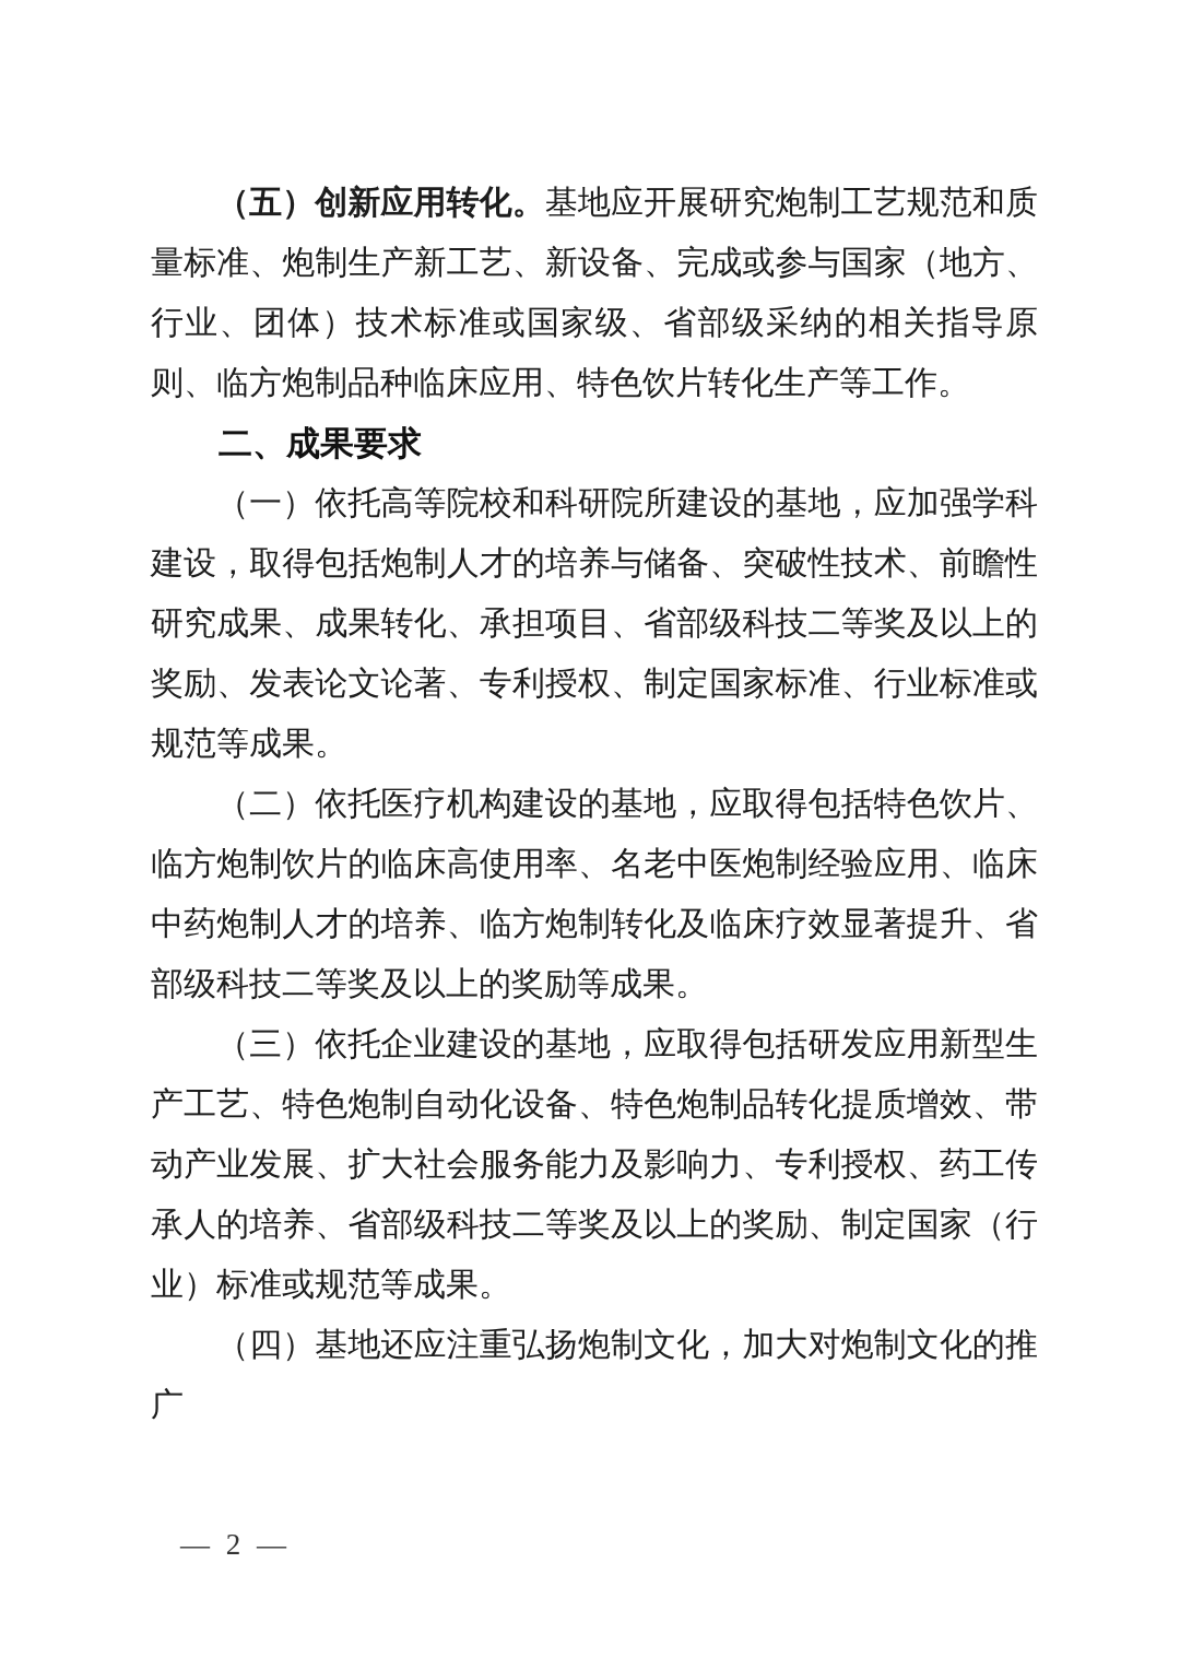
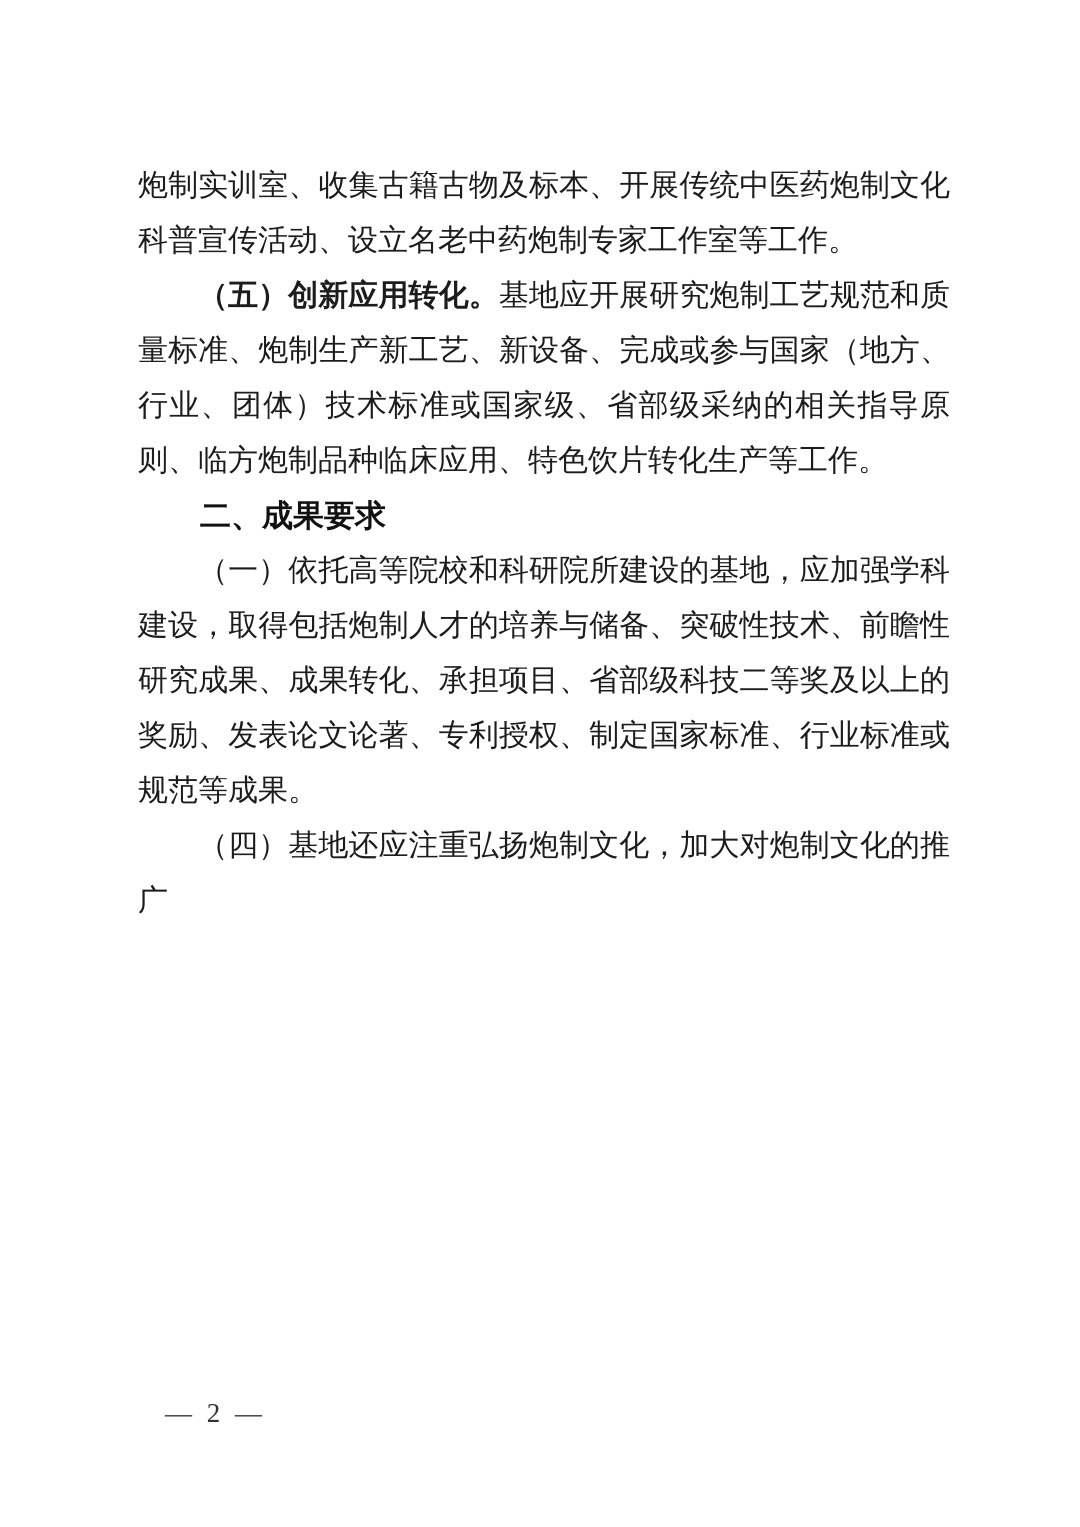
+ 炮制实训室、收集古籍古物及标本、开展传统中医药炮制文化科普宣传活动、设立名老中药炮制专家工作室等工作。
  （五）创新应用转化。基地应开展研究炮制工艺规范和质量标准、炮制生产新工艺、新设备、完成或参与国家（地方、行业、团体）技术标准或国家级、省部级采纳的相关指导原则、临方炮制品种临床应用、特色饮片转化生产等工作。
  二、成果要求
  （一）依托高等院校和科研院所建设的基地，应加强学科建设，取得包括炮制人才的培养与储备、突破性技术、前瞻性研究成果、成果转化、承担项目、省部级科技二等奖及以上的奖励、发表论文论著、专利授权、制定国家标准、行业标准或规范等成果。
- （二）依托医疗机构建设的基地，应取得包括特色饮片、临方炮制饮片的临床高使用率、名老中医炮制经验应用、临床中药炮制人才的培养、临方炮制转化及临床疗效显著提升、省部级科技二等奖及以上的奖励等成果。
- （三）依托企业建设的基地，应取得包括研发应用新型生产工艺、特色炮制自动化设备、特色炮制品转化提质增效、带动产业发展、扩大社会服务能力及影响力、专利授权、药工传承人的培养、省部级科技二等奖及以上的奖励、制定国家（行业）标准或规范等成果。
  （四）基地还应注重弘扬炮制文化，加大对炮制文化的推广
  — 2 —
